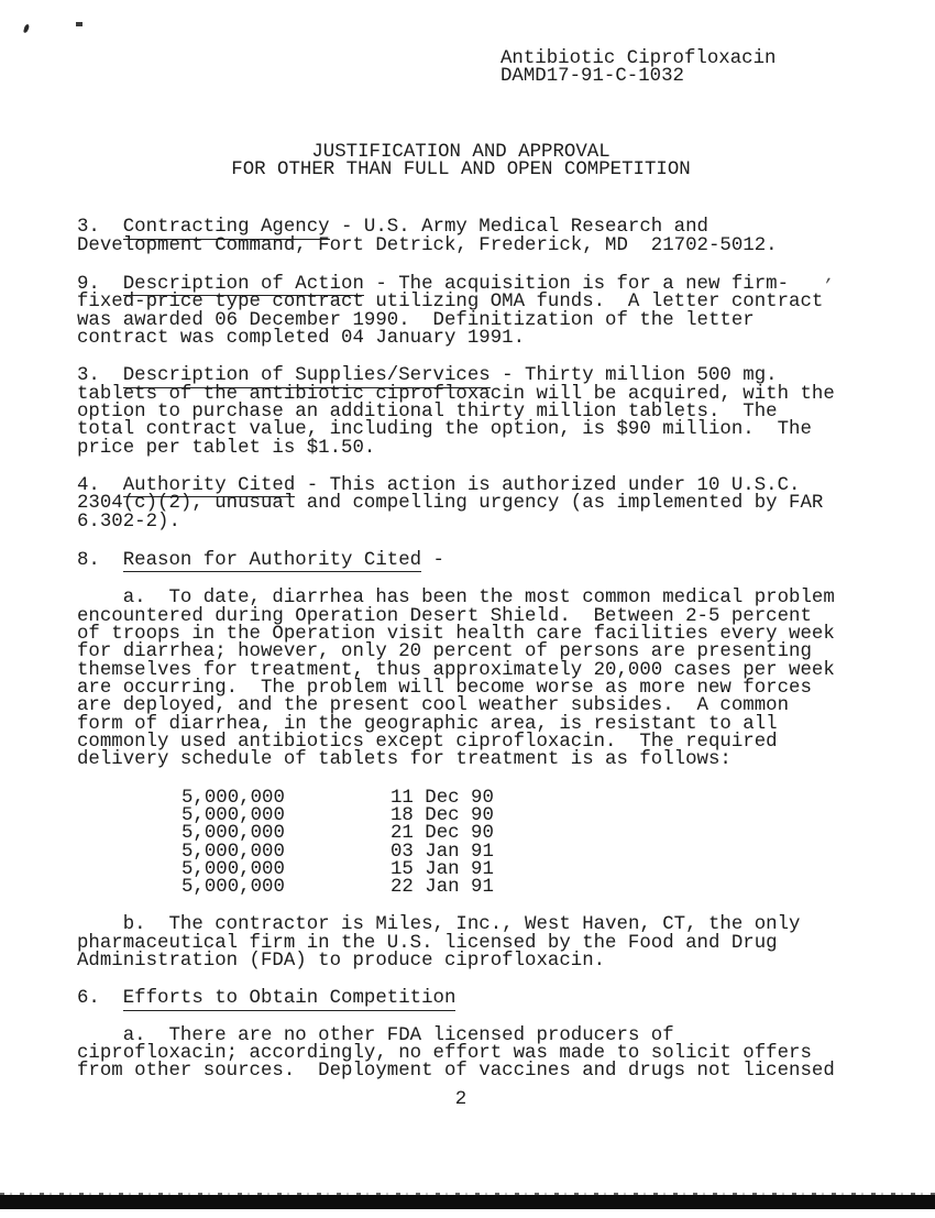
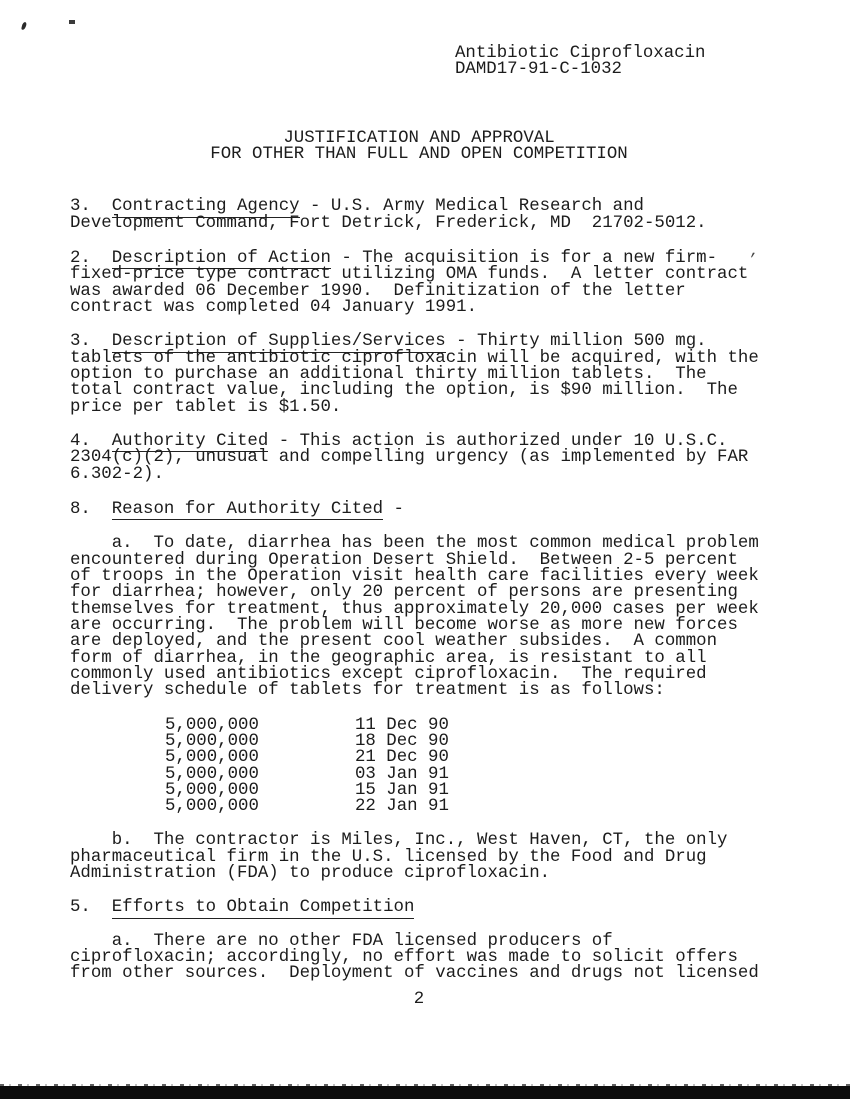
  Antibiotic Ciprofloxacin
  DAMD17-91-C-1032
  JUSTIFICATION AND APPROVAL
  FOR OTHER THAN FULL AND OPEN COMPETITION
  3. Contracting Agency - U.S. Army Medical Research and
  Development Command, Fort Detrick, Frederick, MD 21702-5012.
- 9. Description of Action - The acquisition is for a new firm-
+ 2. Description of Action - The acquisition is for a new firm-
  fixed-price type contract utilizing OMA funds. A letter contract
  was awarded 06 December 1990. Definitization of the letter
  contract was completed 04 January 1991.
  3. Description of Supplies/Services - Thirty million 500 mg.
  tablets of the antibiotic ciprofloxacin will be acquired, with the
  option to purchase an additional thirty million tablets. The
  total contract value, including the option, is $90 million. The
  price per tablet is $1.50.
  4. Authority Cited - This action is authorized under 10 U.S.C.
  2304(c)(2), unusual and compelling urgency (as implemented by FAR
  6.302-2).
  8. Reason for Authority Cited -
  a. To date, diarrhea has been the most common medical problem
  encountered during Operation Desert Shield. Between 2-5 percent
  of troops in the Operation visit health care facilities every week
  for diarrhea; however, only 20 percent of persons are presenting
  themselves for treatment, thus approximately 20,000 cases per week
  are occurring. The problem will become worse as more new forces
  are deployed, and the present cool weather subsides. A common
  form of diarrhea, in the geographic area, is resistant to all
  commonly used antibiotics except ciprofloxacin. The required
  delivery schedule of tablets for treatment is as follows:
  5,000,000 11 Dec 90
  5,000,000 18 Dec 90
  5,000,000 21 Dec 90
  5,000,000 03 Jan 91
  5,000,000 15 Jan 91
  5,000,000 22 Jan 91
  b. The contractor is Miles, Inc., West Haven, CT, the only
  pharmaceutical firm in the U.S. licensed by the Food and Drug
  Administration (FDA) to produce ciprofloxacin.
- 6. Efforts to Obtain Competition
+ 5. Efforts to Obtain Competition
  a. There are no other FDA licensed producers of
  ciprofloxacin; accordingly, no effort was made to solicit offers
  from other sources. Deployment of vaccines and drugs not licensed
  2
